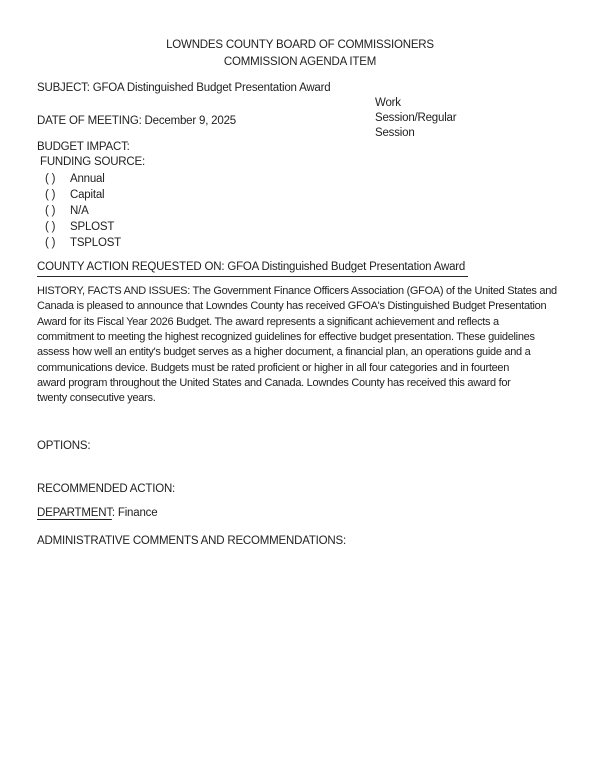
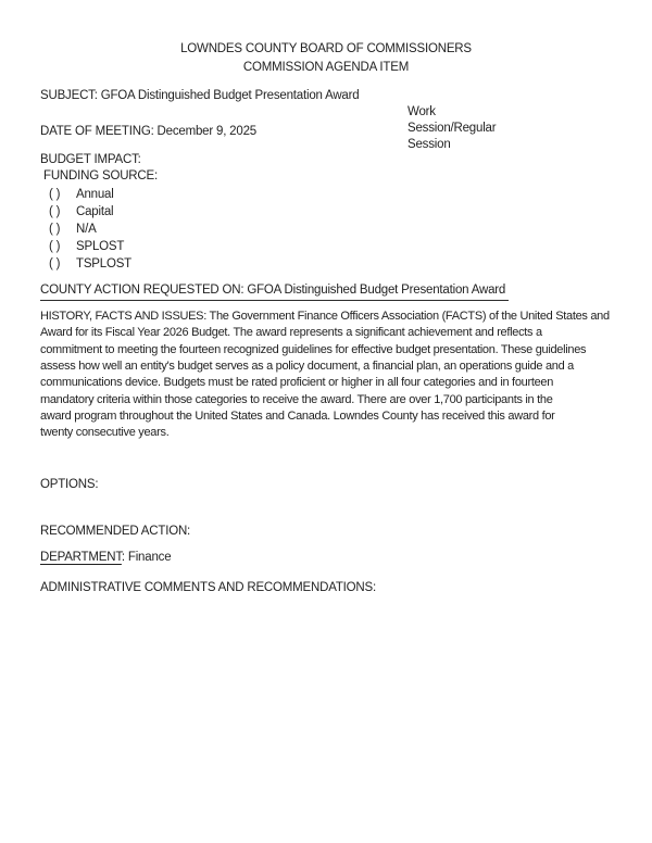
  LOWNDES COUNTY BOARD OF COMMISSIONERS
  COMMISSION AGENDA ITEM
  SUBJECT: GFOA Distinguished Budget Presentation Award
  Work
  Session/Regular
  Session
  DATE OF MEETING: December 9, 2025
  BUDGET IMPACT:
  FUNDING SOURCE:
  ( ) Annual
  ( ) Capital
  ( ) N/A
  ( ) SPLOST
  ( ) TSPLOST
  COUNTY ACTION REQUESTED ON: GFOA Distinguished Budget Presentation Award
- HISTORY, FACTS AND ISSUES: The Government Finance Officers Association (GFOA) of the United States and
+ HISTORY, FACTS AND ISSUES: The Government Finance Officers Association (FACTS) of the United States and
- Canada is pleased to announce that Lowndes County has received GFOA's Distinguished Budget Presentation
  Award for its Fiscal Year 2026 Budget. The award represents a significant achievement and reflects a
- commitment to meeting the highest recognized guidelines for effective budget presentation. These guidelines
+ commitment to meeting the fourteen recognized guidelines for effective budget presentation. These guidelines
- assess how well an entity's budget serves as a higher document, a financial plan, an operations guide and a
+ assess how well an entity's budget serves as a policy document, a financial plan, an operations guide and a
  communications device. Budgets must be rated proficient or higher in all four categories and in fourteen
+ mandatory criteria within those categories to receive the award. There are over 1,700 participants in the
  award program throughout the United States and Canada. Lowndes County has received this award for
  twenty consecutive years.
  OPTIONS:
  RECOMMENDED ACTION:
  DEPARTMENT: Finance
  ADMINISTRATIVE COMMENTS AND RECOMMENDATIONS:
